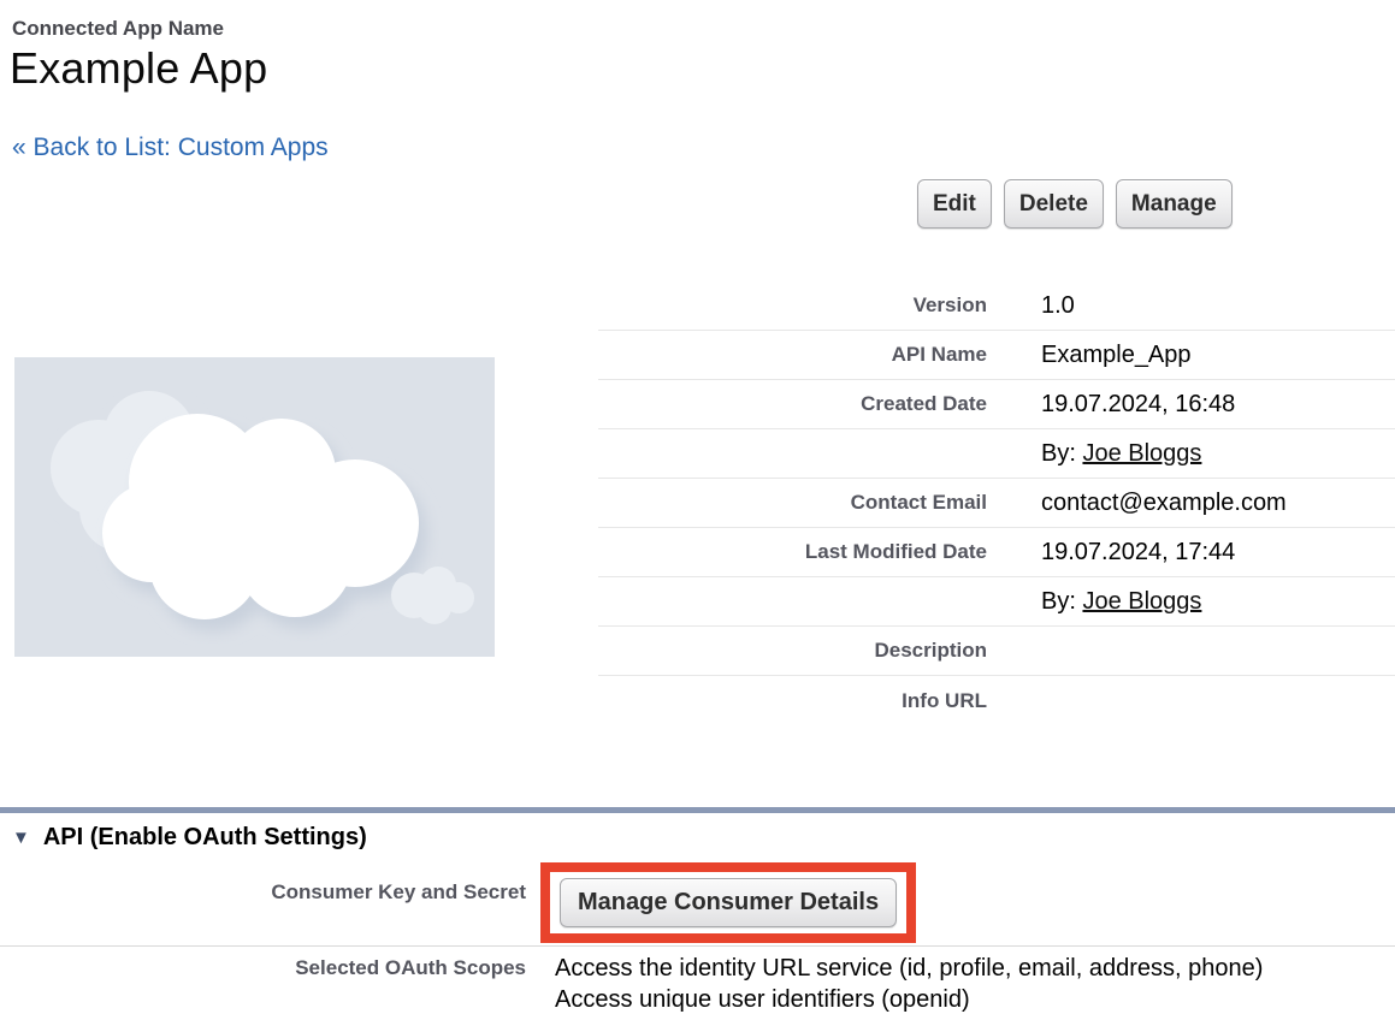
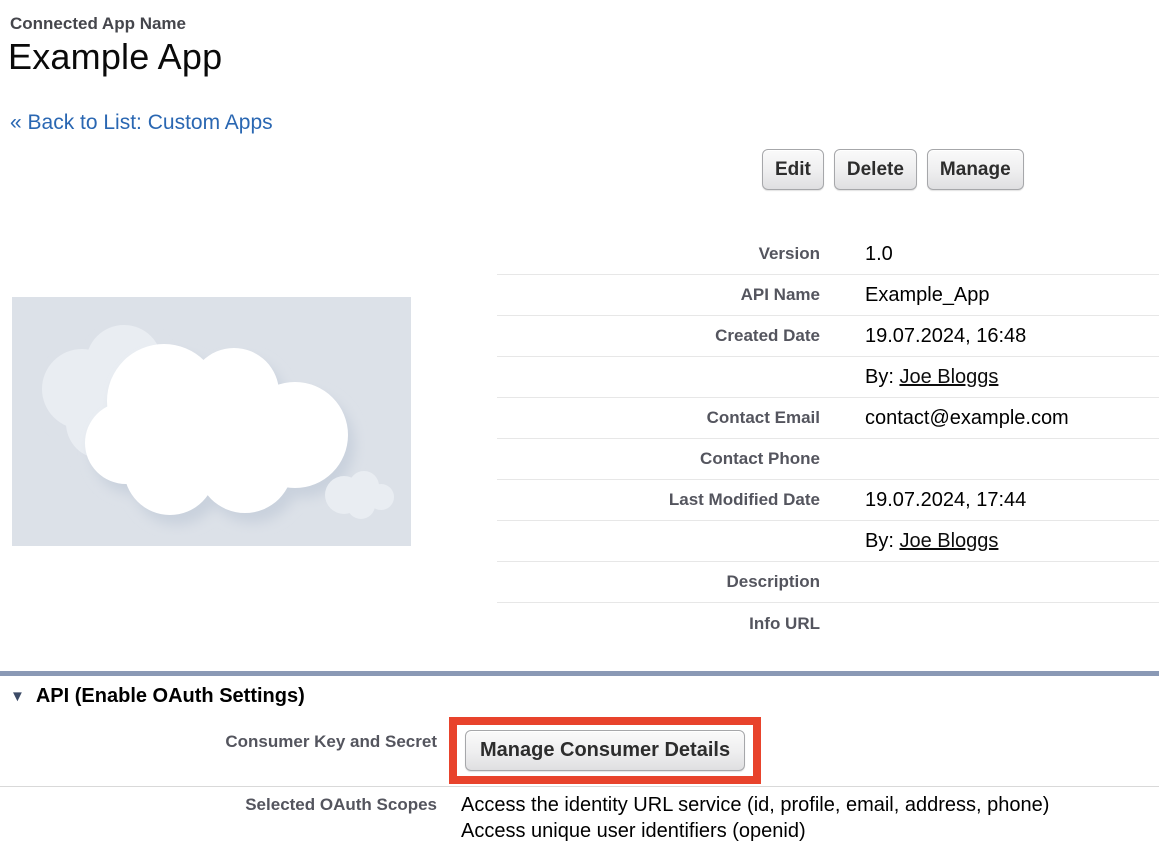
  Connected App Name
  Example App
  « Back to List: Custom Apps
  Edit
  Delete
  Manage
  Version
  1.0
  API Name
  Example_App
  Created Date
  19.07.2024, 16:48
  By: Joe Bloggs
  Contact Email
  contact@example.com
+ Contact Phone
  Last Modified Date
  19.07.2024, 17:44
  By: Joe Bloggs
  Description
  Info URL
  ▼
  API (Enable OAuth Settings)
  Consumer Key and Secret
  Manage Consumer Details
  Selected OAuth Scopes
  Access the identity URL service (id, profile, email, address, phone)
  Access unique user identifiers (openid)
